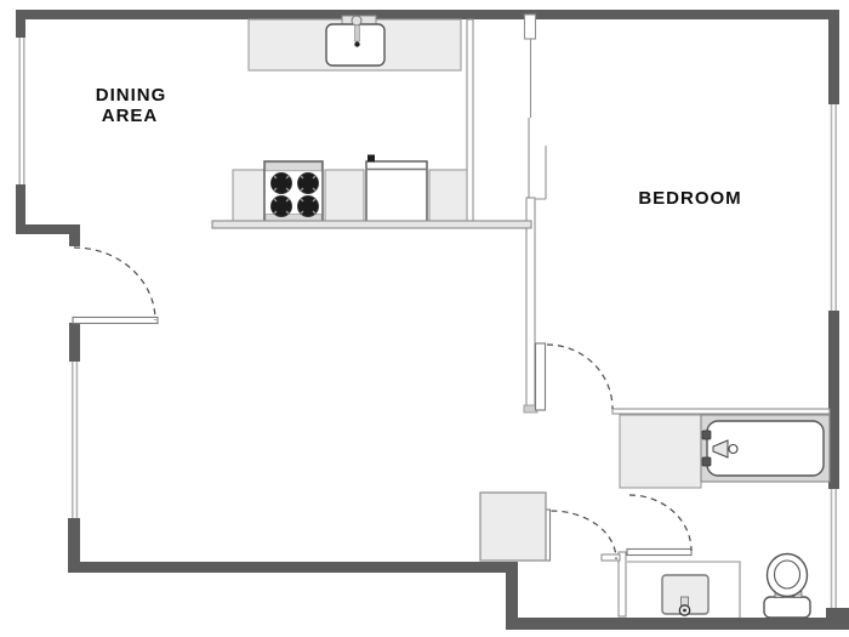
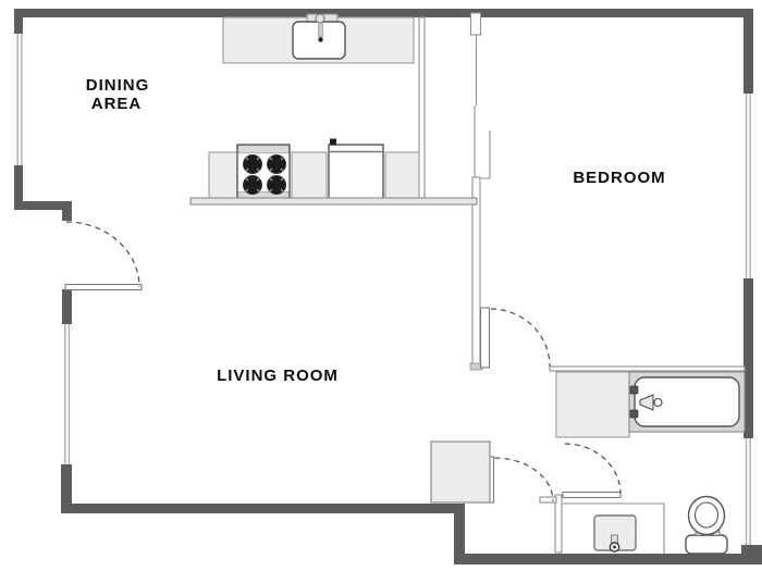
  DINING
  AREA
  BEDROOM
+ LIVING ROOM
